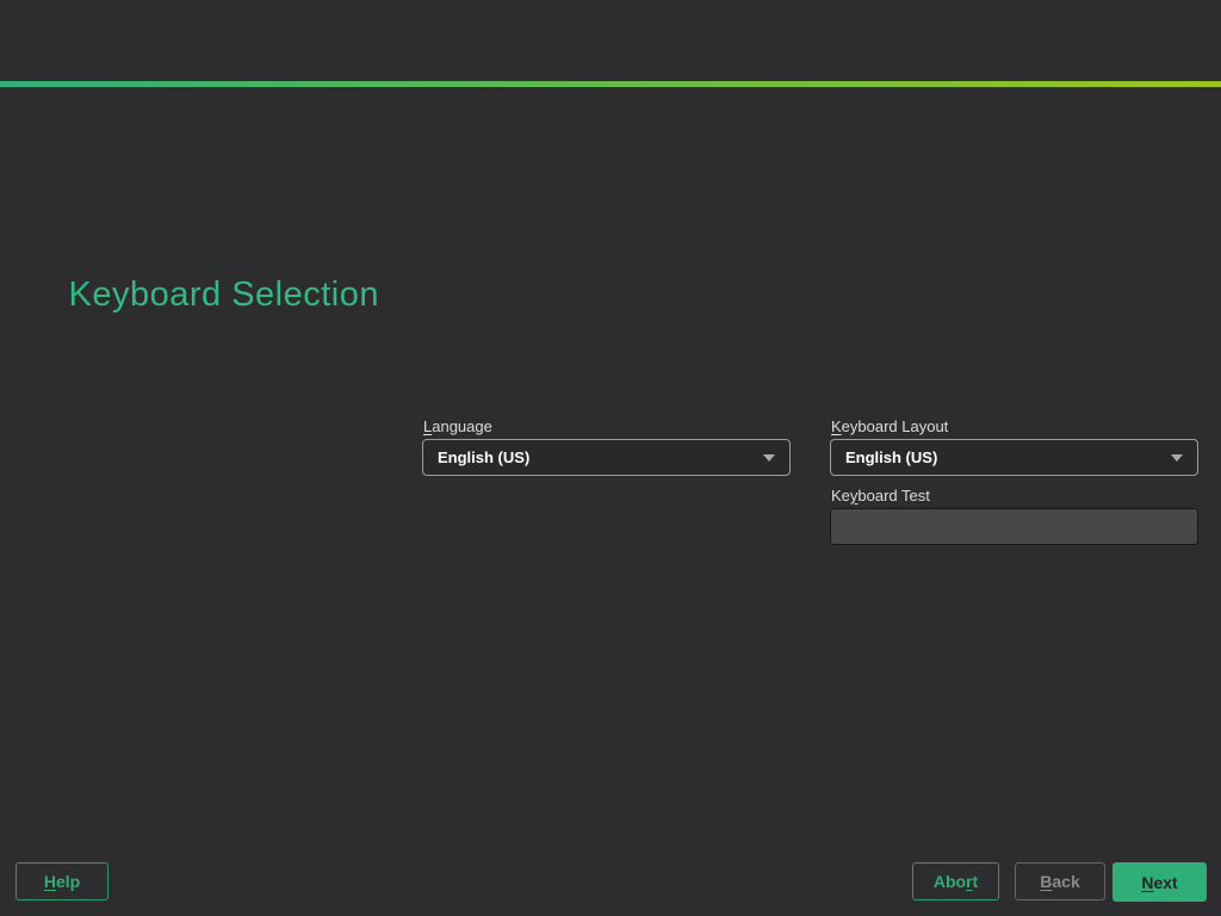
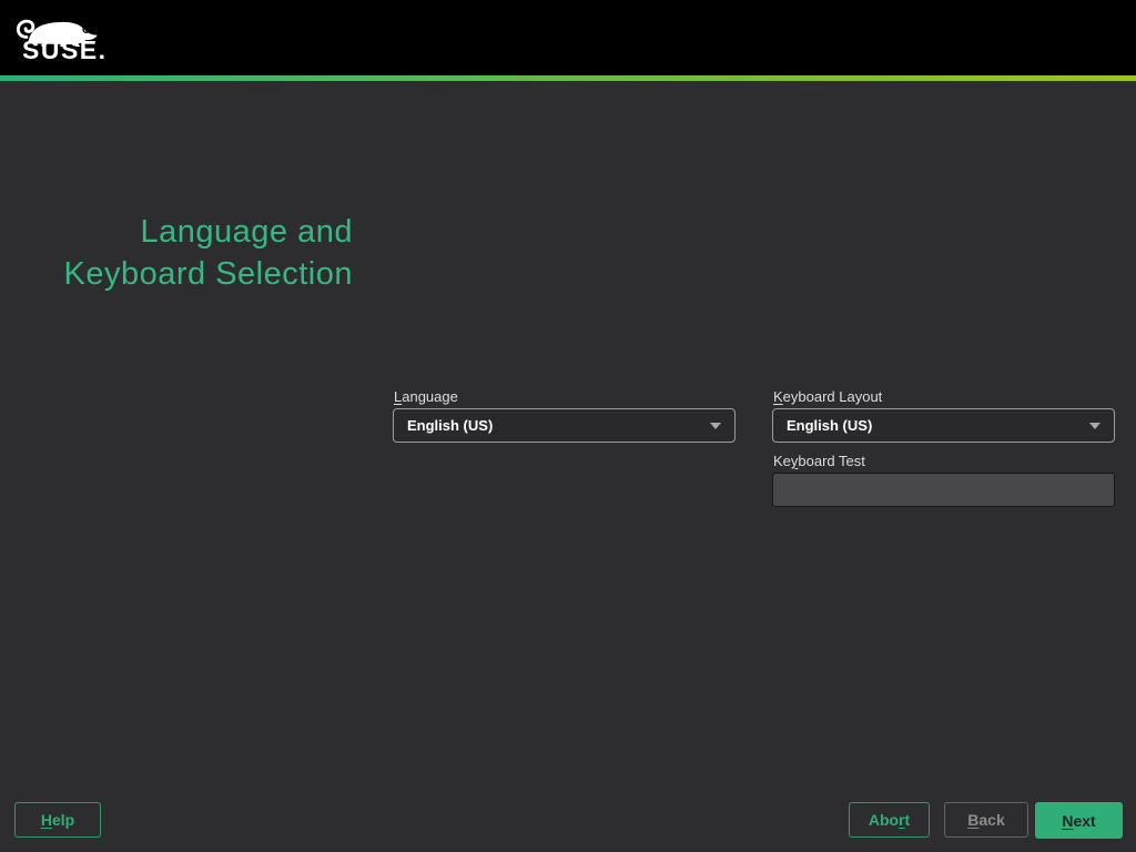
+ SUSE.
+ Language and
  Keyboard Selection
  Language
  English (US)
  Keyboard Layout
  English (US)
  Keyboard Test
  Help
  Abort
  Back
  Next
